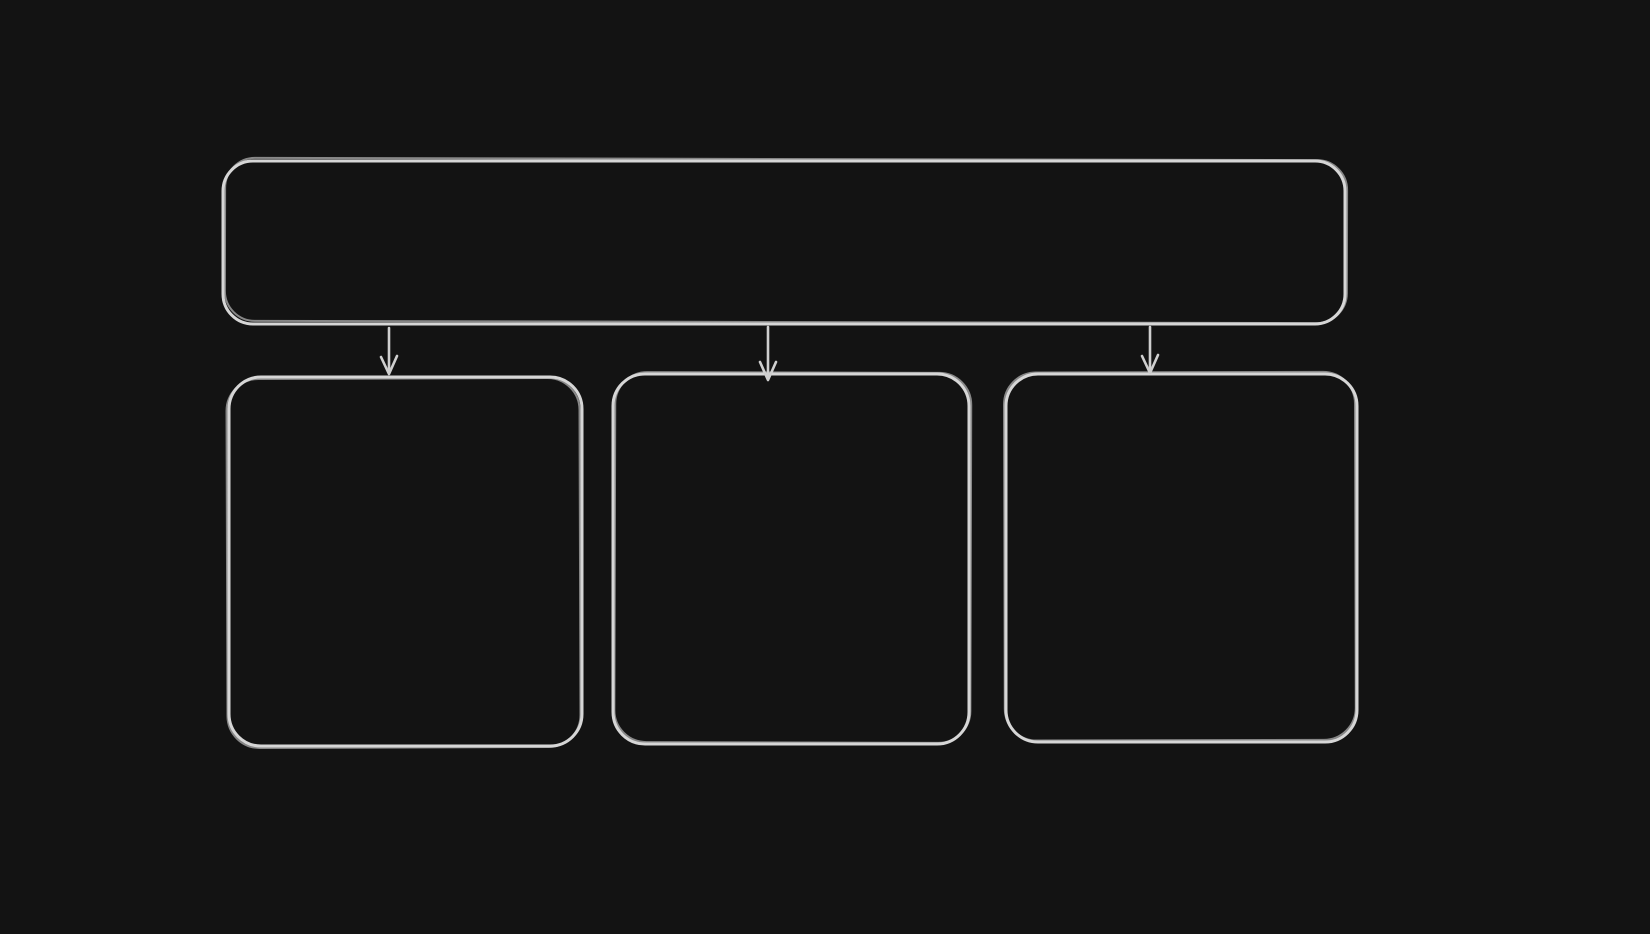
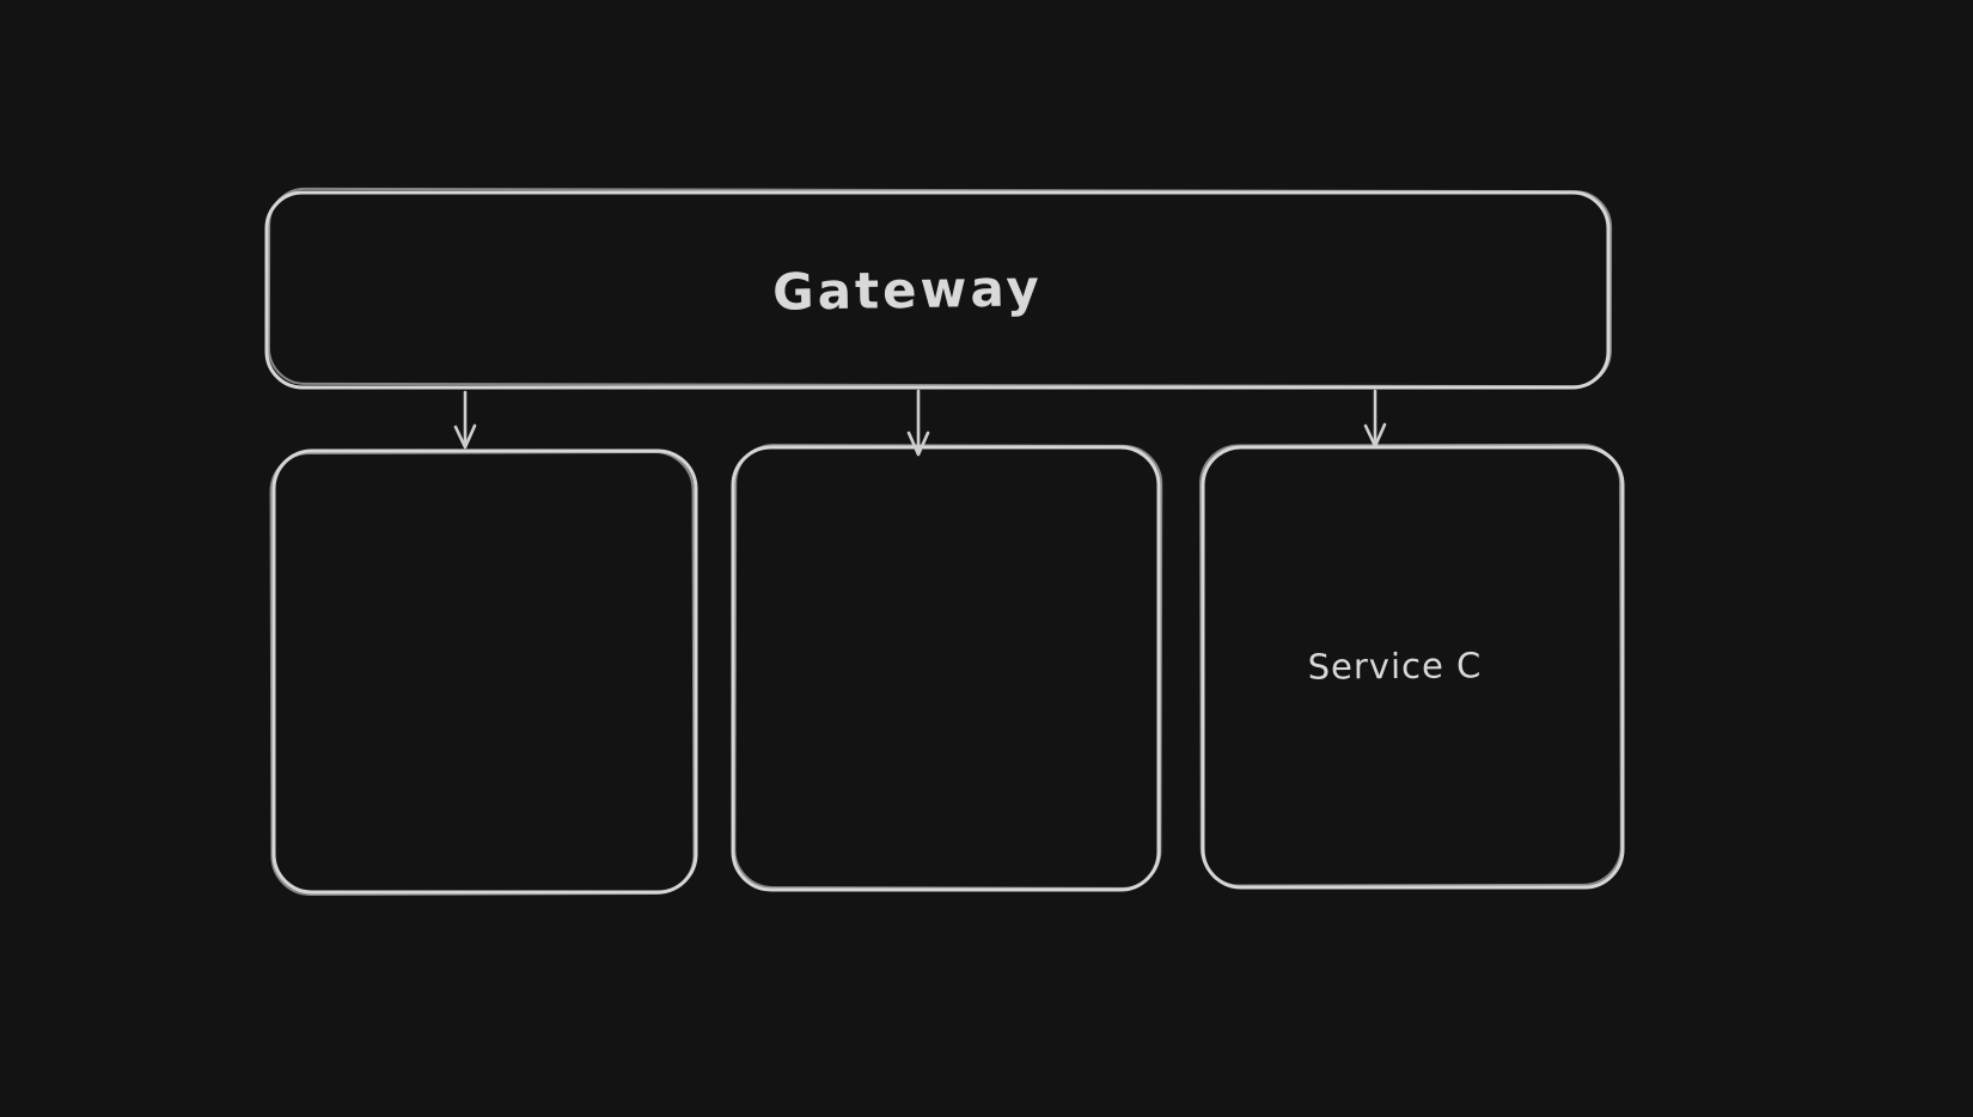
+ Gateway
+ Service C
